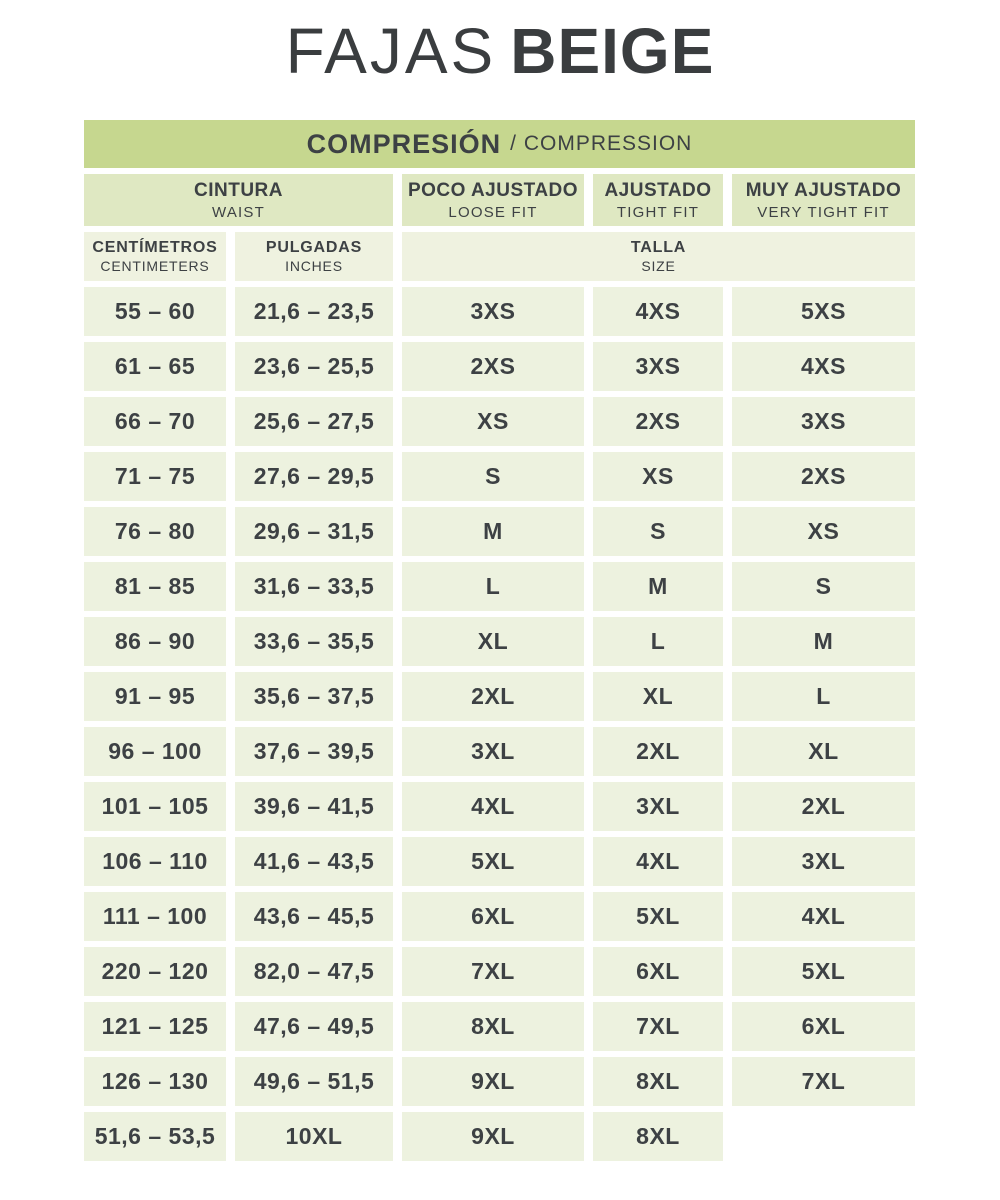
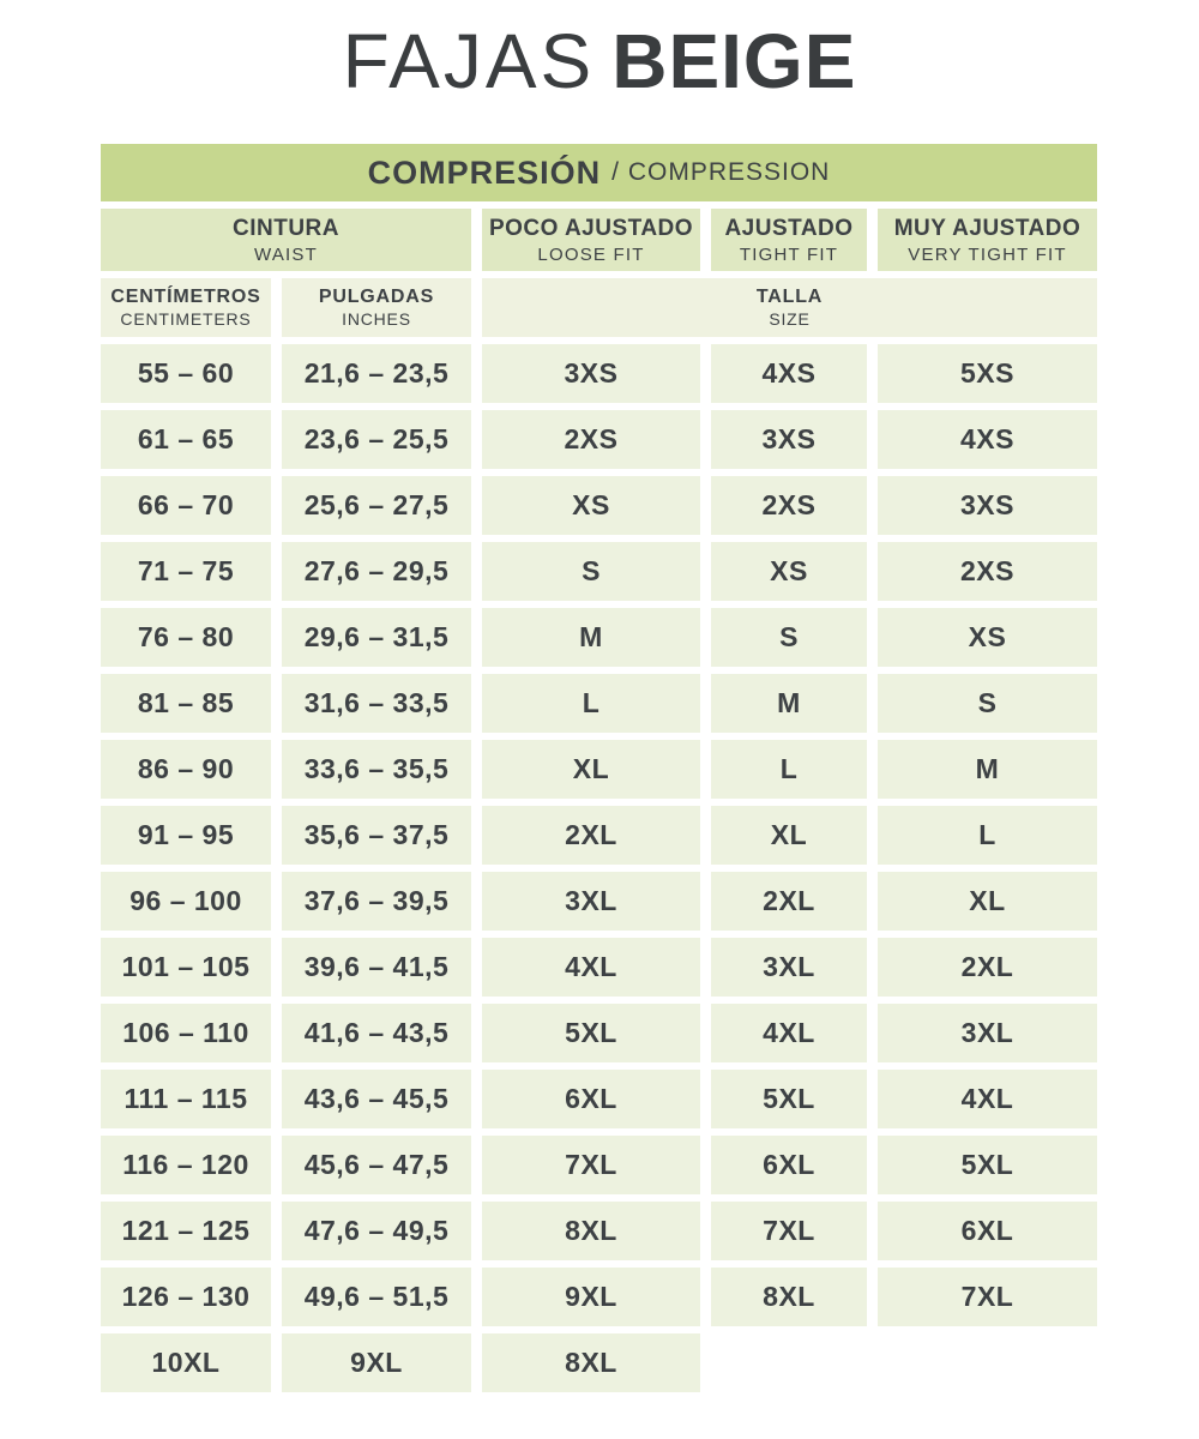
  FAJAS BEIGE
  COMPRESIÓN
  / COMPRESSION
  CINTURA
  WAIST
  POCO AJUSTADO
  LOOSE FIT
  AJUSTADO
  TIGHT FIT
  MUY AJUSTADO
  VERY TIGHT FIT
  CENTÍMETROS
  CENTIMETERS
  PULGADAS
  INCHES
  TALLA
  SIZE
  55 – 60
  21,6 – 23,5
  3XS
  4XS
  5XS
  61 – 65
  23,6 – 25,5
  2XS
  3XS
  4XS
  66 – 70
  25,6 – 27,5
  XS
  2XS
  3XS
  71 – 75
  27,6 – 29,5
  S
  XS
  2XS
  76 – 80
  29,6 – 31,5
  M
  S
  XS
  81 – 85
  31,6 – 33,5
  L
  M
  S
  86 – 90
  33,6 – 35,5
  XL
  L
  M
  91 – 95
  35,6 – 37,5
  2XL
  XL
  L
  96 – 100
  37,6 – 39,5
  3XL
  2XL
  XL
  101 – 105
  39,6 – 41,5
  4XL
  3XL
  2XL
  106 – 110
  41,6 – 43,5
  5XL
  4XL
  3XL
- 111 – 100
+ 111 – 115
  43,6 – 45,5
  6XL
  5XL
  4XL
- 220 – 120
+ 116 – 120
- 82,0 – 47,5
+ 45,6 – 47,5
  7XL
  6XL
  5XL
  121 – 125
  47,6 – 49,5
  8XL
  7XL
  6XL
  126 – 130
  49,6 – 51,5
  9XL
  8XL
  7XL
- 51,6 – 53,5
  10XL
  9XL
  8XL
